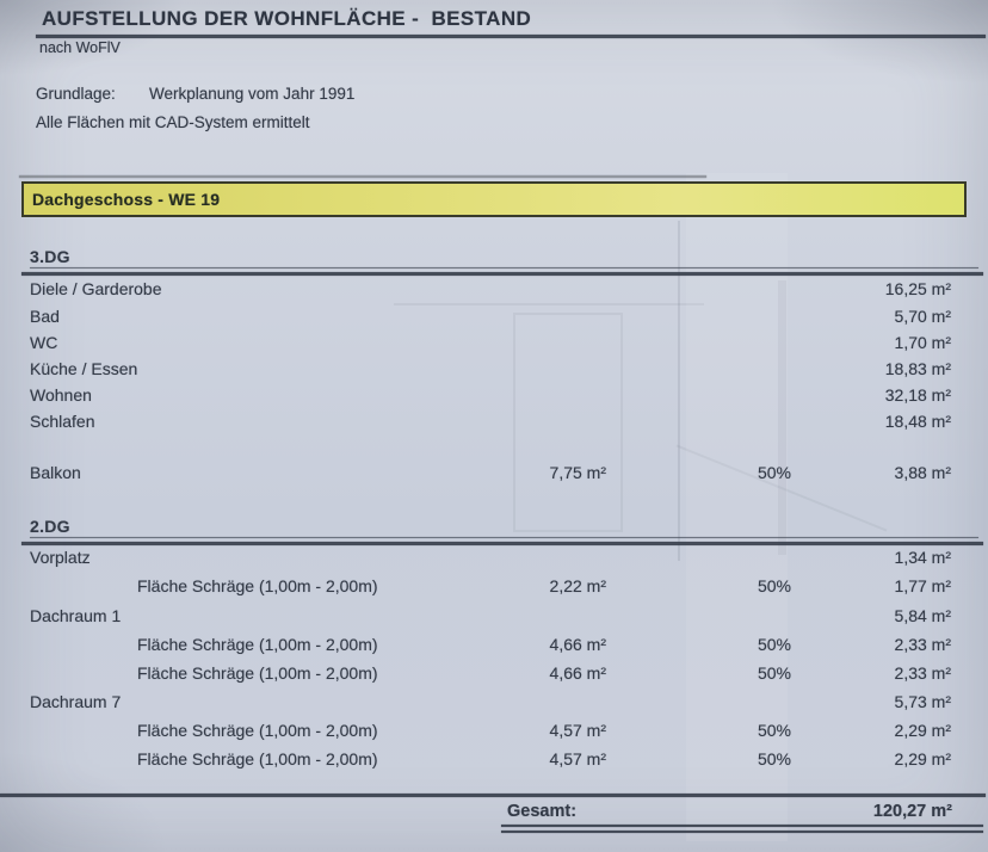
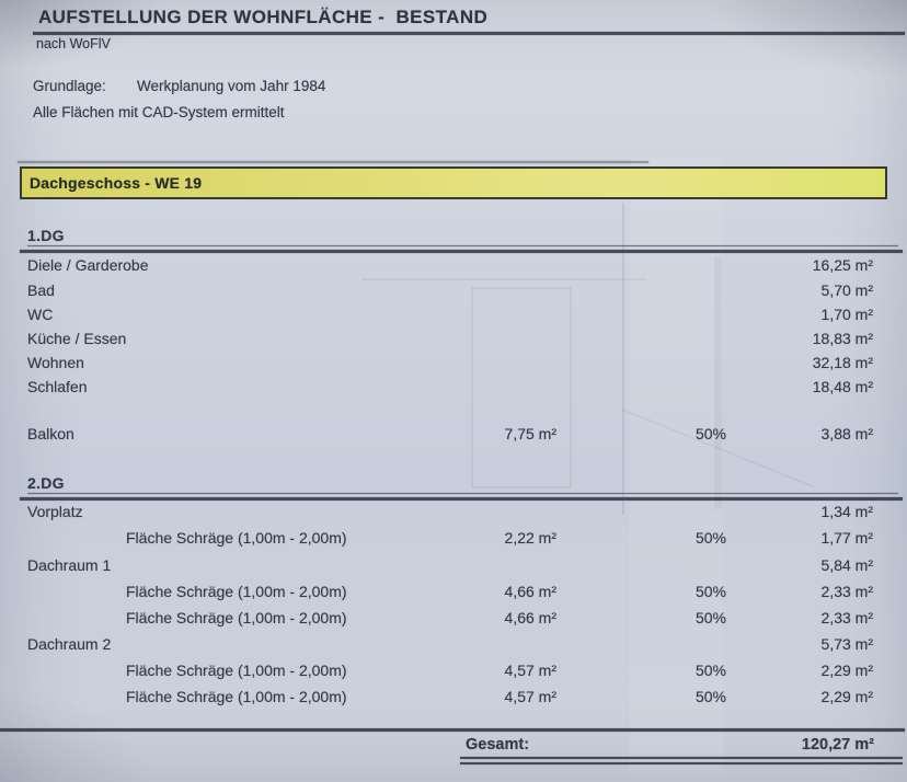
  AUFSTELLUNG DER WOHNFLÄCHE - BESTAND
  nach WoFlV
  Grundlage:
- Werkplanung vom Jahr 1991
+ Werkplanung vom Jahr 1984
  Alle Flächen mit CAD-System ermittelt
  Dachgeschoss - WE 19
- 3.DG
+ 1.DG
  Diele / Garderobe
  16,25 m²
  Bad
  5,70 m²
  WC
  1,70 m²
  Küche / Essen
  18,83 m²
  Wohnen
  32,18 m²
  Schlafen
  18,48 m²
  Balkon
  7,75 m²
  50%
  3,88 m²
  2.DG
  Vorplatz
  1,34 m²
  Fläche Schräge (1,00m - 2,00m)
  2,22 m²
  50%
  1,77 m²
  Dachraum 1
  5,84 m²
  Fläche Schräge (1,00m - 2,00m)
  4,66 m²
  50%
  2,33 m²
  Fläche Schräge (1,00m - 2,00m)
  4,66 m²
  50%
  2,33 m²
- Dachraum 7
+ Dachraum 2
  5,73 m²
  Fläche Schräge (1,00m - 2,00m)
  4,57 m²
  50%
  2,29 m²
  Fläche Schräge (1,00m - 2,00m)
  4,57 m²
  50%
  2,29 m²
  Gesamt:
  120,27 m²
